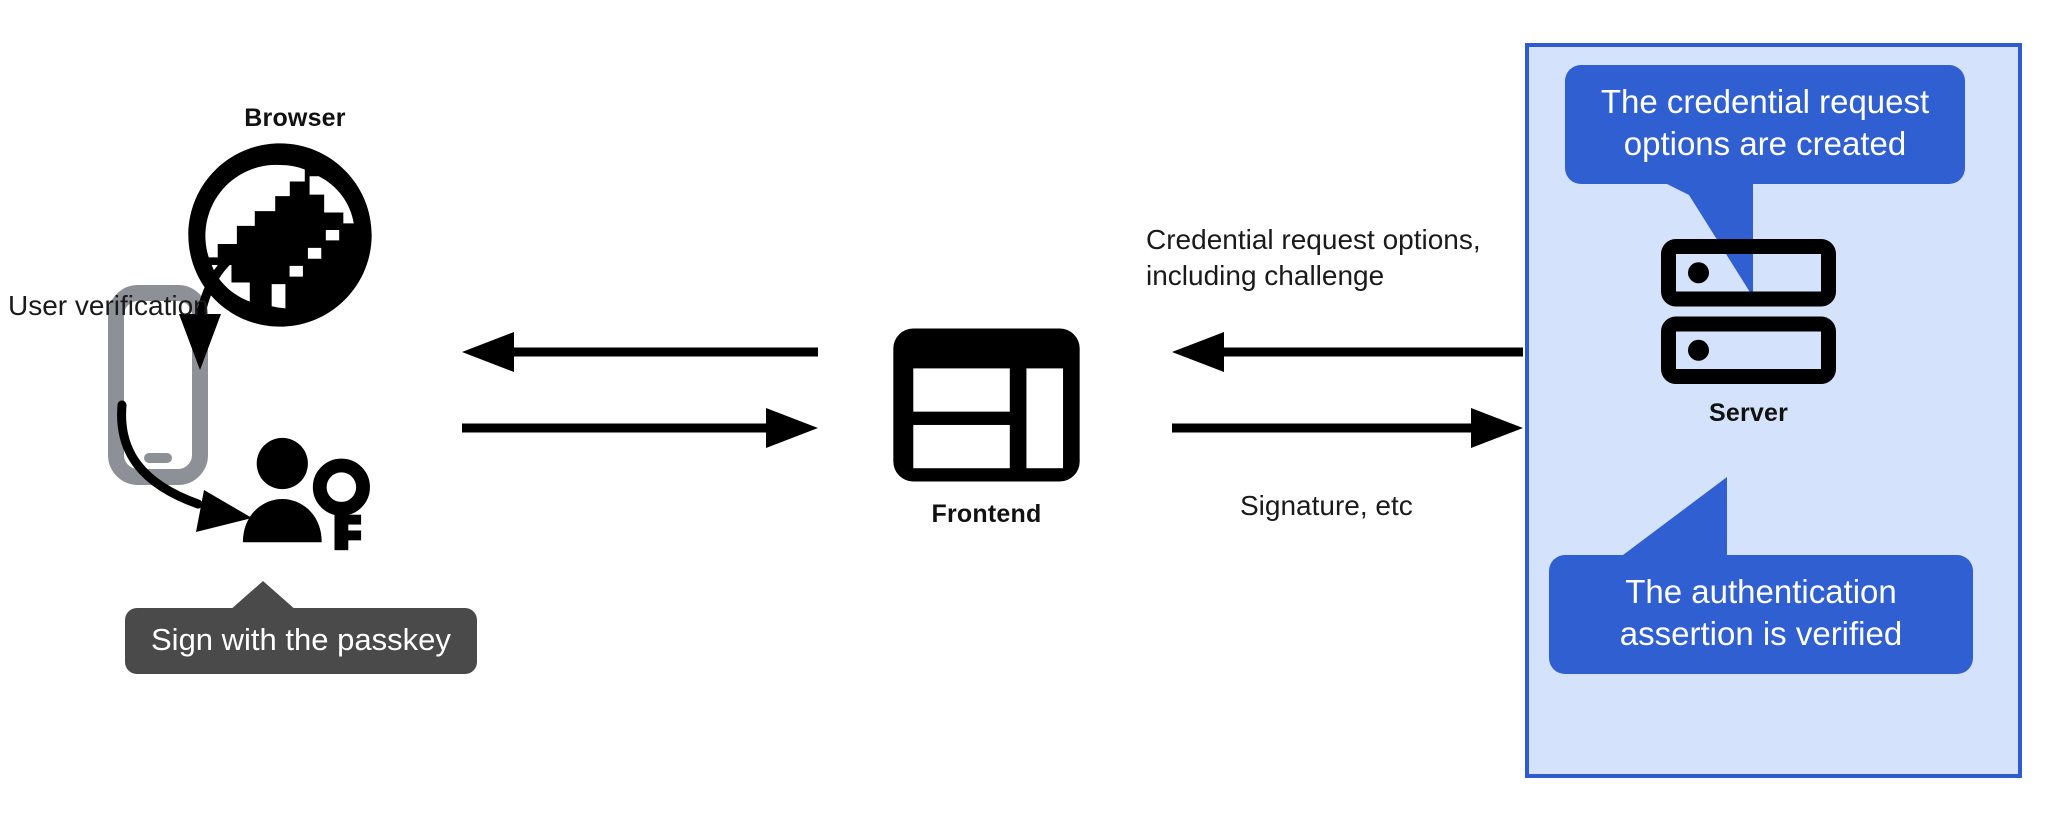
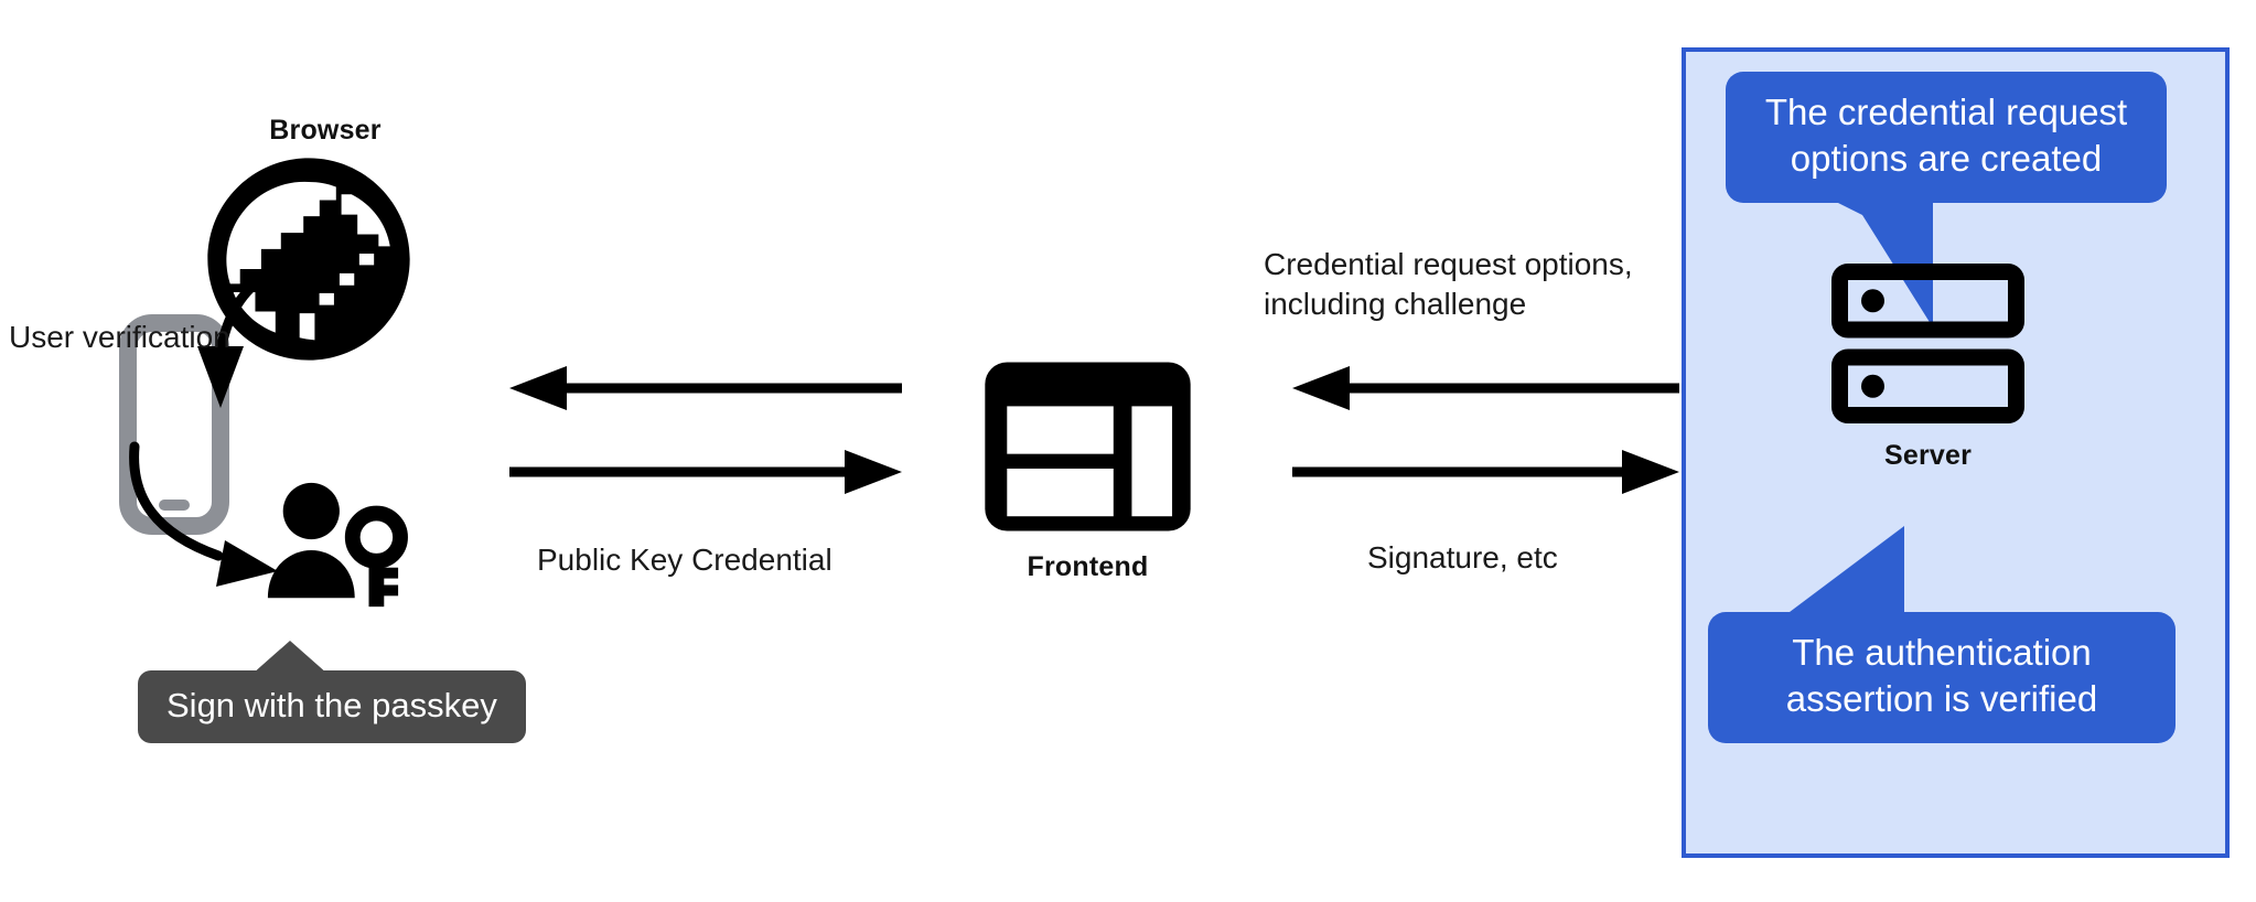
  Browser
  User verification
  Sign with the passkey
+ Public Key Credential
  Frontend
  Credential request options,
  including challenge
  Signature, etc
  The credential request
  options are created
  Server
  The authentication
  assertion is verified
